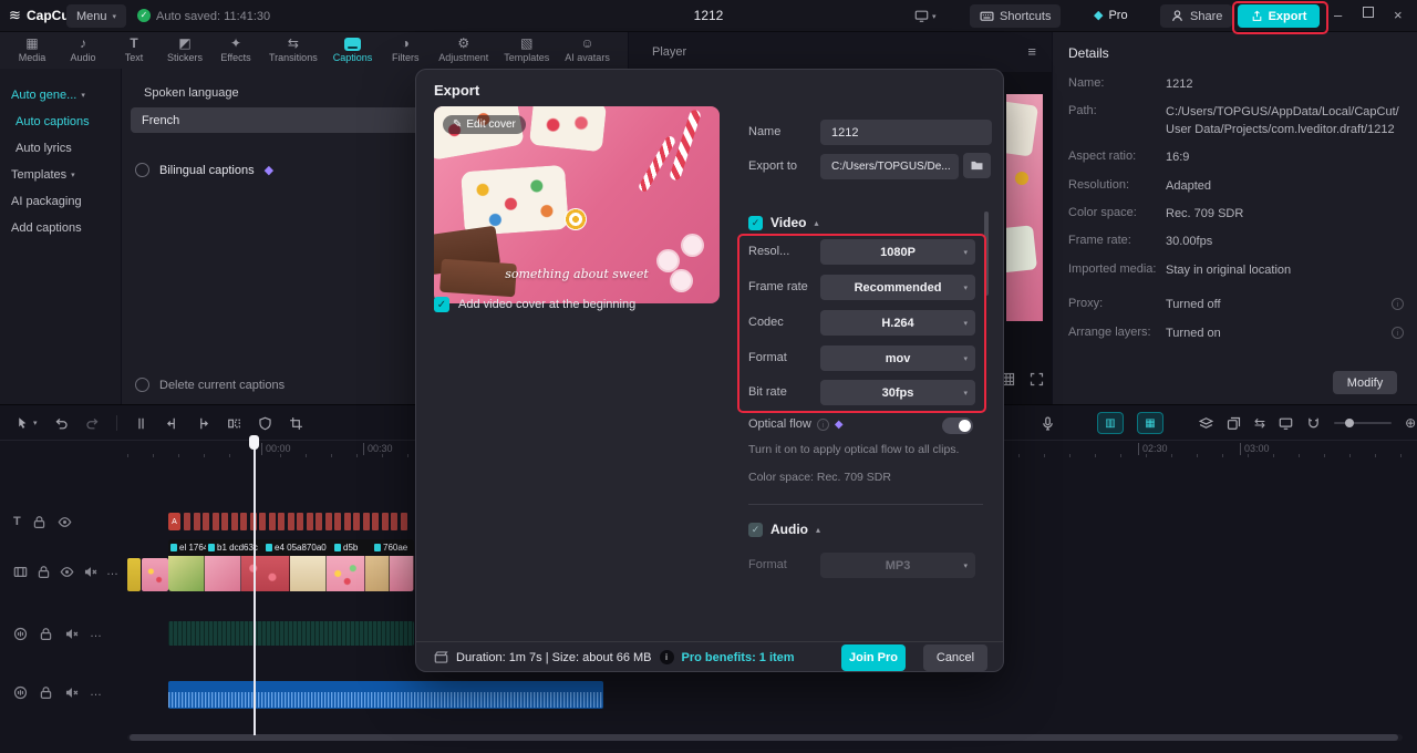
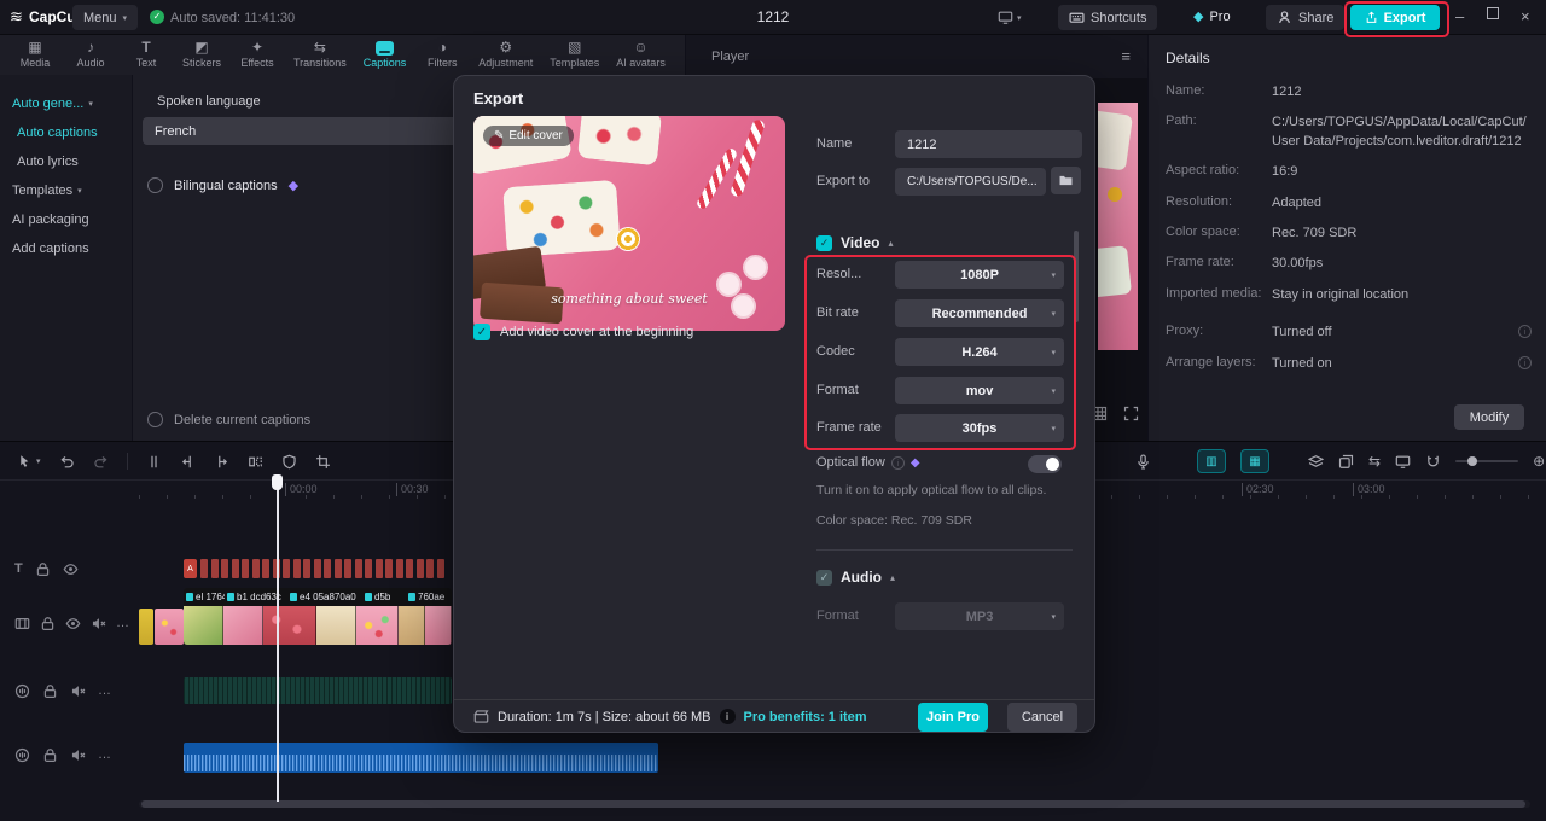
  ≋
  CapCu
  Menu
  ✓
  Auto saved: 11:41:30
  1212
  Shortcuts
  ◆
  Pro
  Share
  Export
  –
  ×
  ▦
  Media
  ♪
  Audio
  T
  Text
  ◩
  Stickers
  ✦
  Effects
  ⇆
  Transitions
  Captions
  ◑
  Filters
  ⚙
  Adjustment
  ▧
  Templates
  ☺
  AI avatars
  Auto gene...
  Auto captions
  Auto lyrics
  Templates
  AI packaging
  Add captions
  Spoken language
  French
  Bilingual captions
  ◆
  Delete current captions
  Player
  ≡
  Details
  Name:
  1212
  Path:
  C:/Users/TOPGUS/AppData/Local/CapCut/ User Data/Projects/com.lveditor.draft/1212
  Aspect ratio:
  16:9
  Resolution:
  Adapted
  Color space:
  Rec. 709 SDR
  Frame rate:
  30.00fps
  Imported media:
  Stay in original location
  Proxy:
  Turned off
  Arrange layers:
  Turned on
  Modify
  ▥
  ▦
  ⇆
  ⊕
  00:00
  00:30
  02:30
  03:00
  T
  …
  …
  …
  el 176
  b1 dcd63
  e4 05a870a0
  d5b
  760ae
  Export
  ✎
  Edit cover
  something about sweet
  ✓
  Add video cover at the beginning
  Name
  1212
  Export to
  C:/Users/TOPGUS/De...
  ✓
  Video
  ▴
  Resol...
  1080P
- Frame rate
+ Bit rate
  Recommended
  Codec
  H.264
  Format
  mov
- Bit rate
+ Frame rate
  30fps
  Optical flow
  ◆
  Turn it on to apply optical flow to all clips.
  Color space: Rec. 709 SDR
  ✓
  Audio
  ▴
  Format
  MP3
  Duration: 1m 7s | Size: about 66 MB
  i
  Pro benefits: 1 item
  Join Pro
  Cancel
